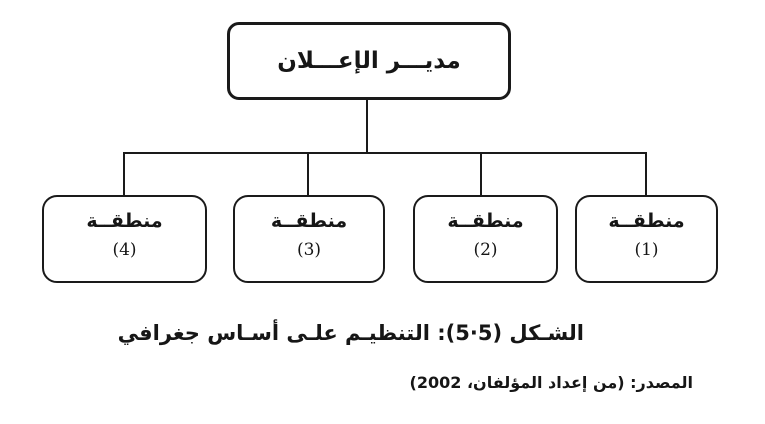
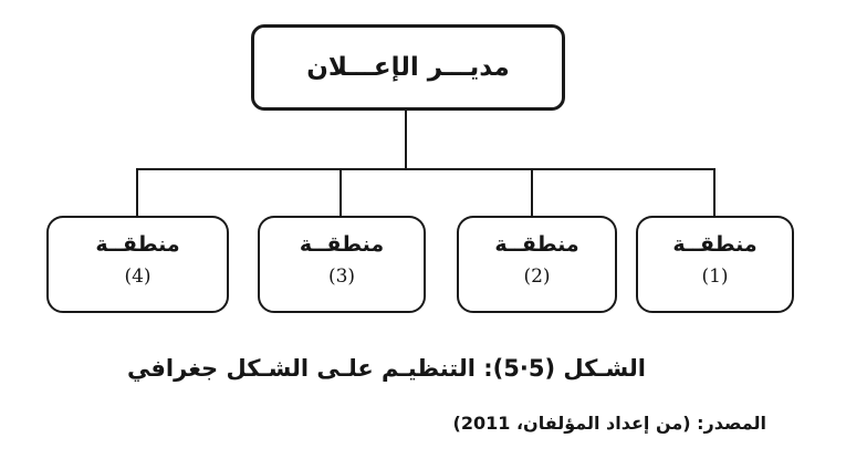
  مديـــر الإعـــلان
  منطقــة
  (1)
  منطقــة
  (2)
  منطقــة
  (3)
  منطقــة
  (4)
- الشـكل (5·5): التنظيـم علـى أسـاس جغرافي
+ الشـكل (5·5): التنظيـم علـى الشـكل جغرافي
- المصدر: (من إعداد المؤلفان، 2002)
+ المصدر: (من إعداد المؤلفان، 2011)
